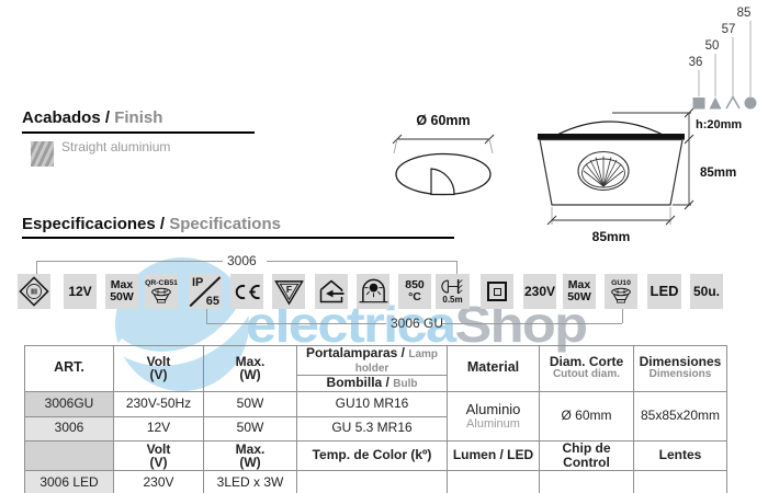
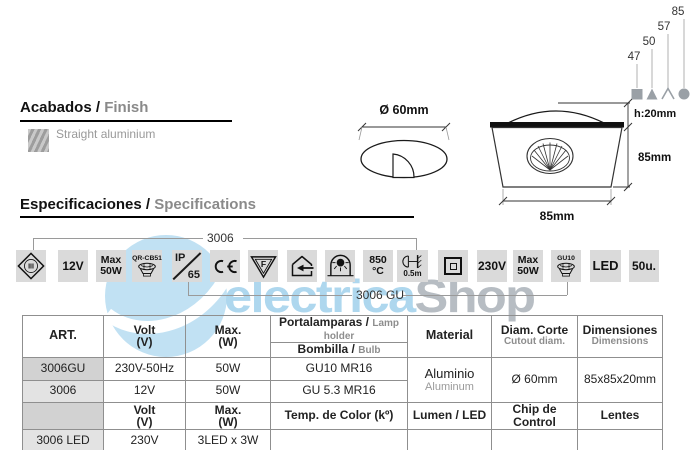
  electricaShop
- 36
+ 47
  50
  57
  85
  Acabados / Finish
  Straight aluminium
  Ø 60mm
  h:20mm
  85mm
  85mm
  Especificaciones / Specifications
  3006
  12V
  Max
  50W
  IP
  65
  F
  850
  °C
  0.5m
  230V
  Max
  50W
  LED
  50u.
  3006 GU
  ART.	Volt(V)	Max.(W)	Portalamparas / Lamp holder	Material	Diam. CorteCutout diam.	DimensionesDimensions
  Bombilla / Bulb
  3006GU	230V-50Hz	50W	GU10 MR16	Aluminio Aluminum	Ø 60mm	85x85x20mm
  3006	12V	50W	GU 5.3 MR16
  	Volt(V)	Max.(W)	Temp. de Color (kº)	Lumen / LED	Chip de Control	Lentes
  3006 LED	230V	3LED x 3W
